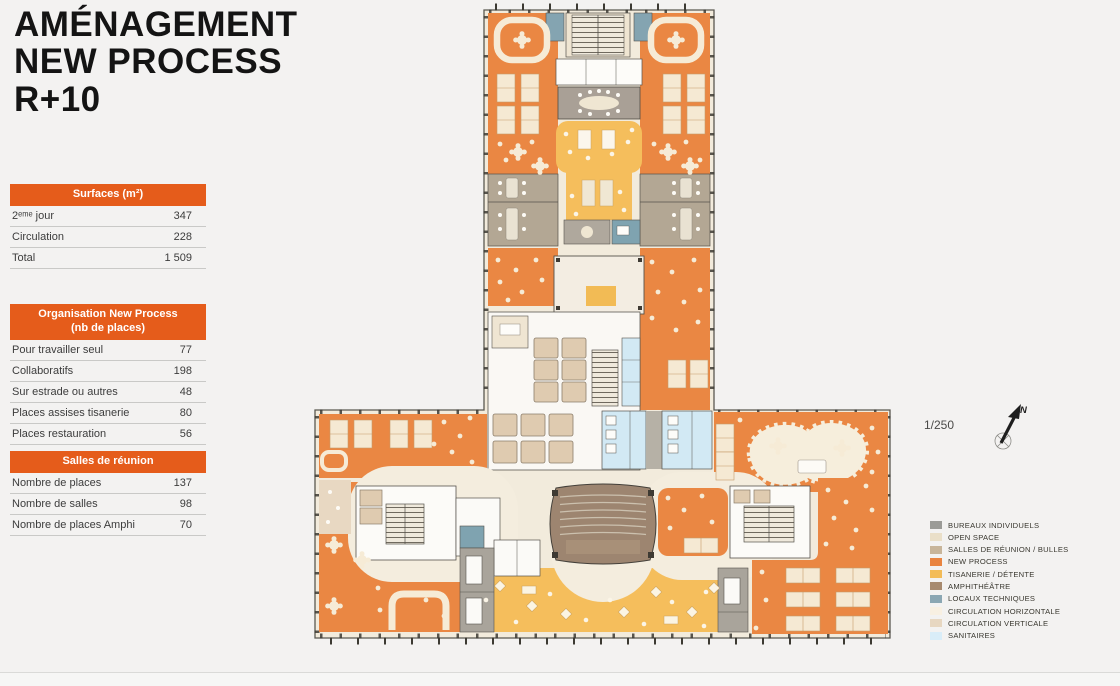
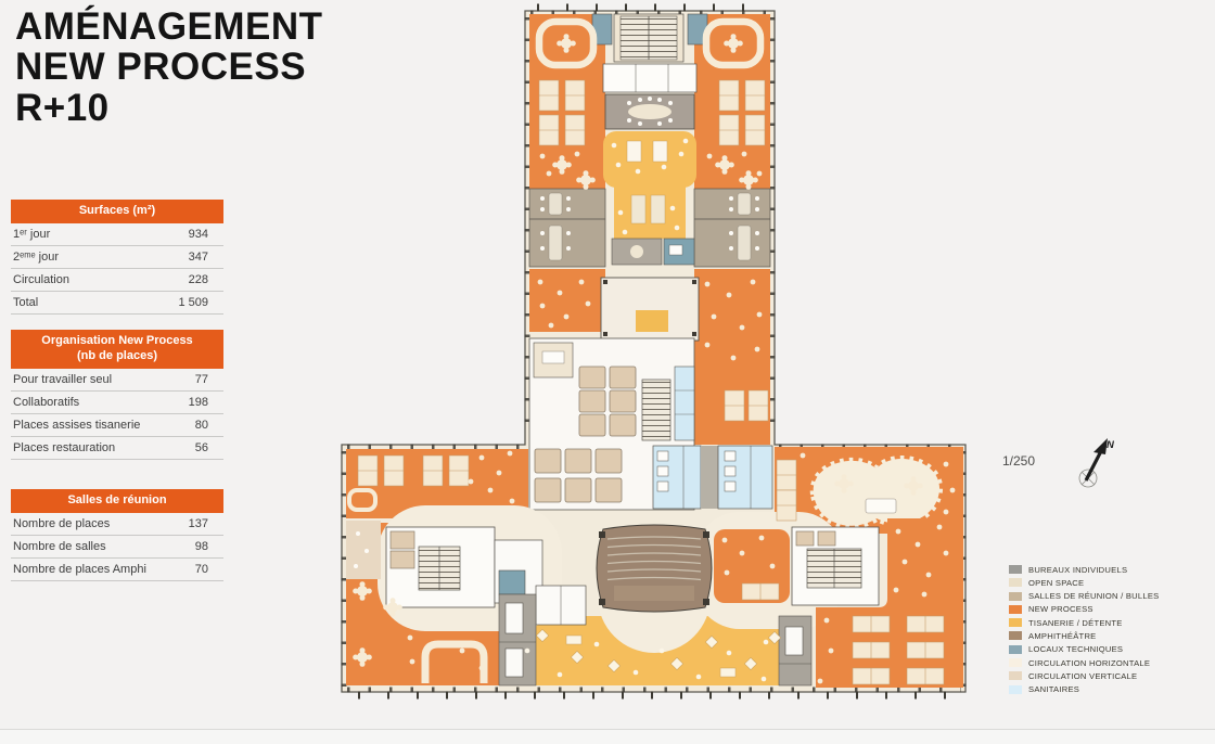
  1/250
  N
  AMÉNAGEMENT
  NEW PROCESS
  R+10
  Surfaces (m²)
+ 1ᵉʳ jour
+ 934
  2ᵉᵐᵉ jour
  347
  Circulation
  228
  Total
  1 509
  Organisation New Process
  (nb de places)
  Pour travailler seul
  77
  Collaboratifs
  198
- Sur estrade ou autres
- 48
  Places assises tisanerie
  80
  Places restauration
  56
  Salles de réunion
  Nombre de places
  137
  Nombre de salles
  98
  Nombre de places Amphi
  70
  BUREAUX INDIVIDUELS
  OPEN SPACE
  SALLES DE RÉUNION / BULLES
  NEW PROCESS
  TISANERIE / DÉTENTE
  AMPHITHÉÂTRE
  LOCAUX TECHNIQUES
  CIRCULATION HORIZONTALE
  CIRCULATION VERTICALE
  SANITAIRES
